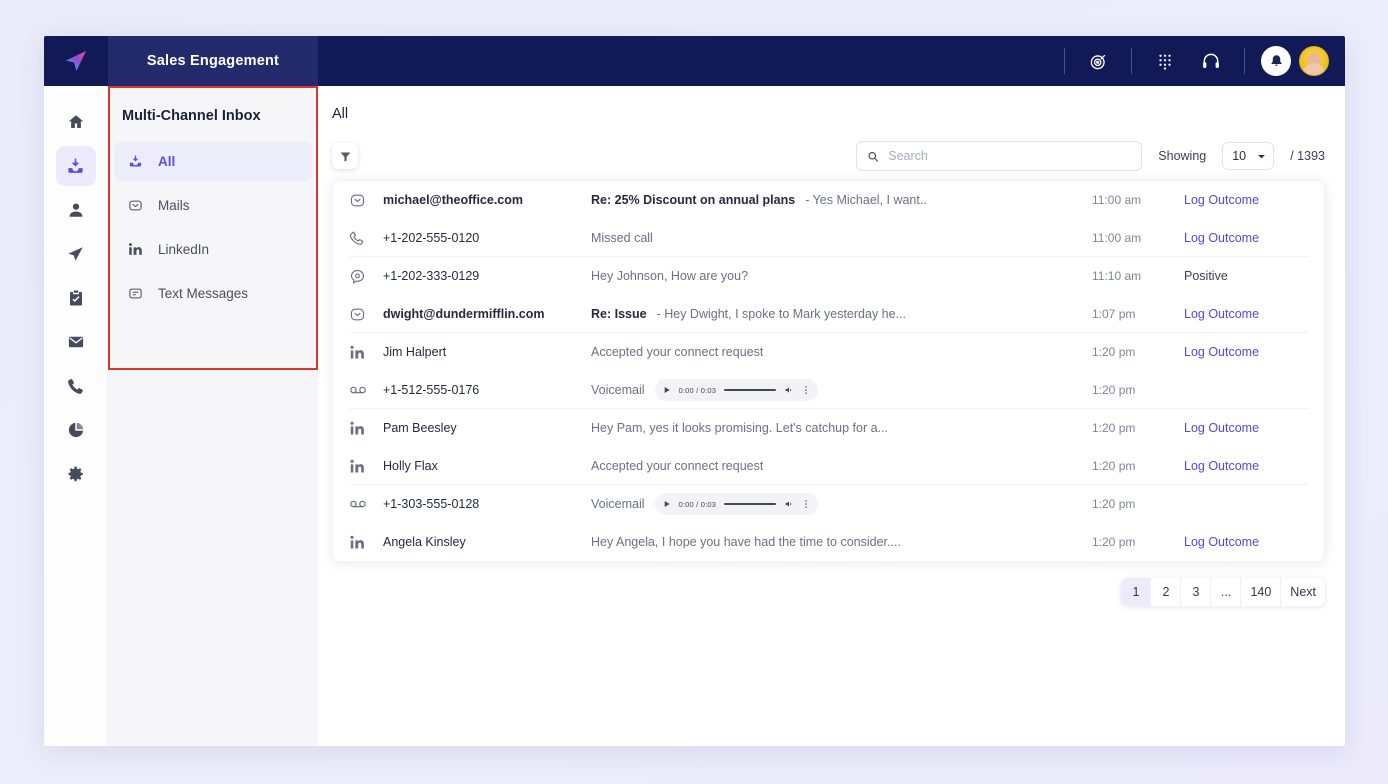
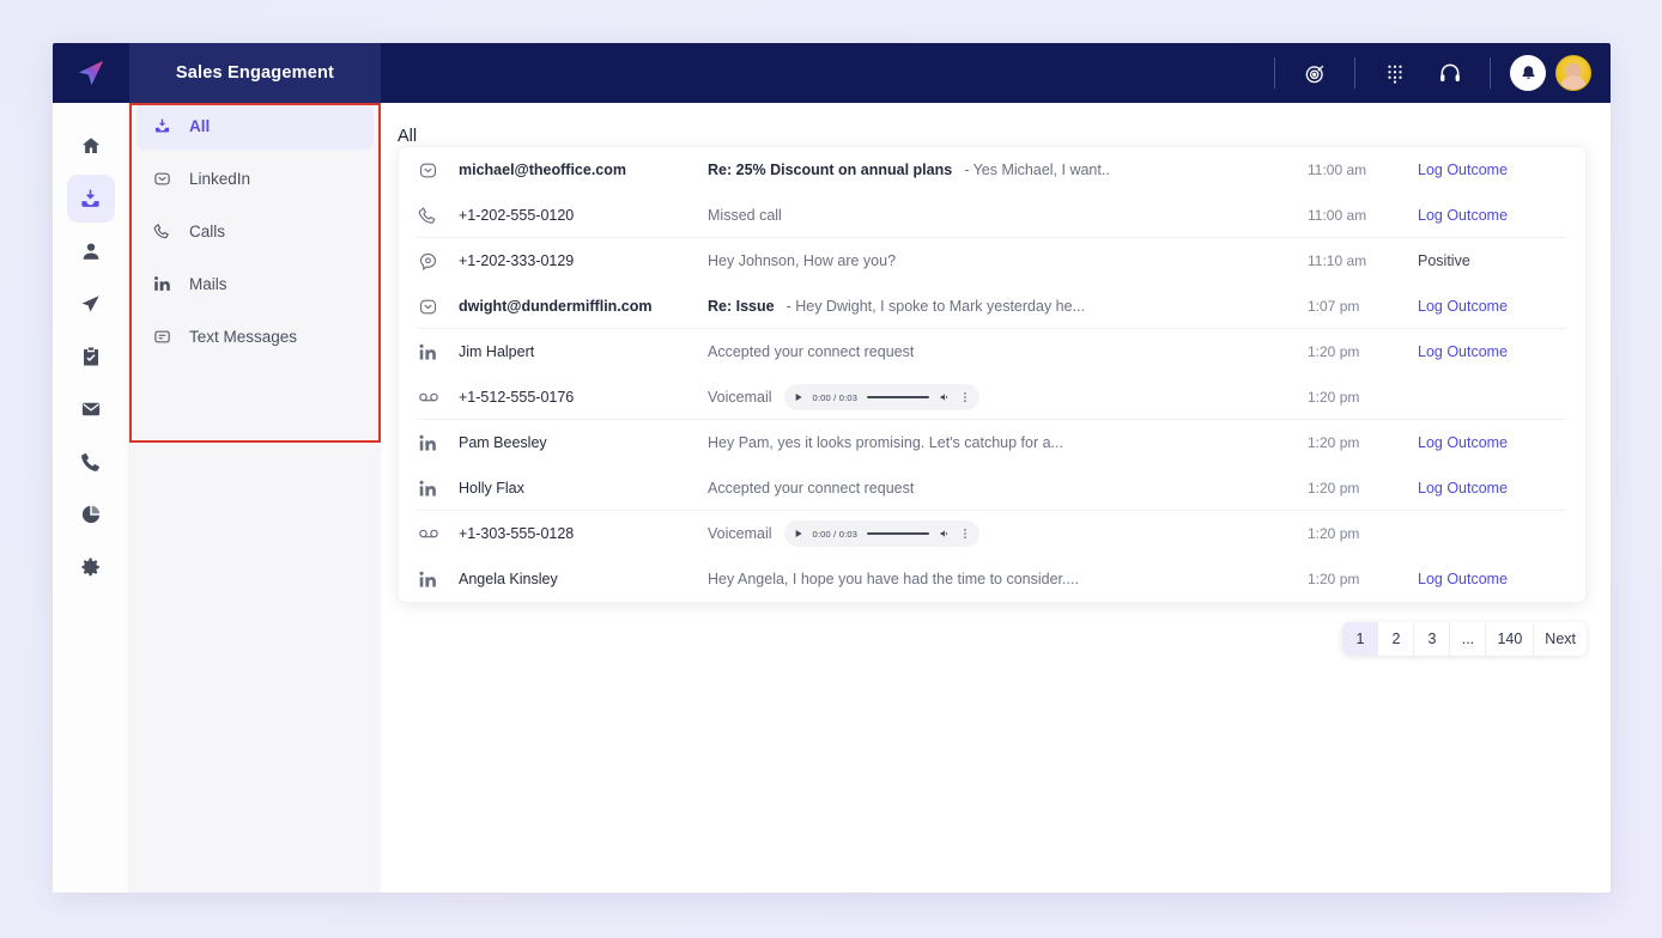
  Sales Engagement
- Multi-Channel Inbox
  All
- Mails
+ LinkedIn
+ Calls
- LinkedIn
+ Mails
  Text Messages
  All
- Search
- Showing
- 10
- / 1393
  michael@theoffice.com
  Re: 25% Discount on annual plans
  - Yes Michael, I want..
  11:00 am
  Log Outcome
  +1-202-555-0120
  Missed call
  11:00 am
  Log Outcome
  +1-202-333-0129
  Hey Johnson, How are you?
  11:10 am
  Positive
  dwight@dundermifflin.com
  Re: Issue
  - Hey Dwight, I spoke to Mark yesterday he...
  1:07 pm
  Log Outcome
  Jim Halpert
  Accepted your connect request
  1:20 pm
  Log Outcome
  +1-512-555-0176
  Voicemail
  0:00 / 0:03
  1:20 pm
  Pam Beesley
  Hey Pam, yes it looks promising. Let's catchup for a...
  1:20 pm
  Log Outcome
  Holly Flax
  Accepted your connect request
  1:20 pm
  Log Outcome
  +1-303-555-0128
  Voicemail
  0:00 / 0:03
  1:20 pm
  Angela Kinsley
  Hey Angela, I hope you have had the time to consider....
  1:20 pm
  Log Outcome
  1
  2
  3
  ...
  140
  Next
